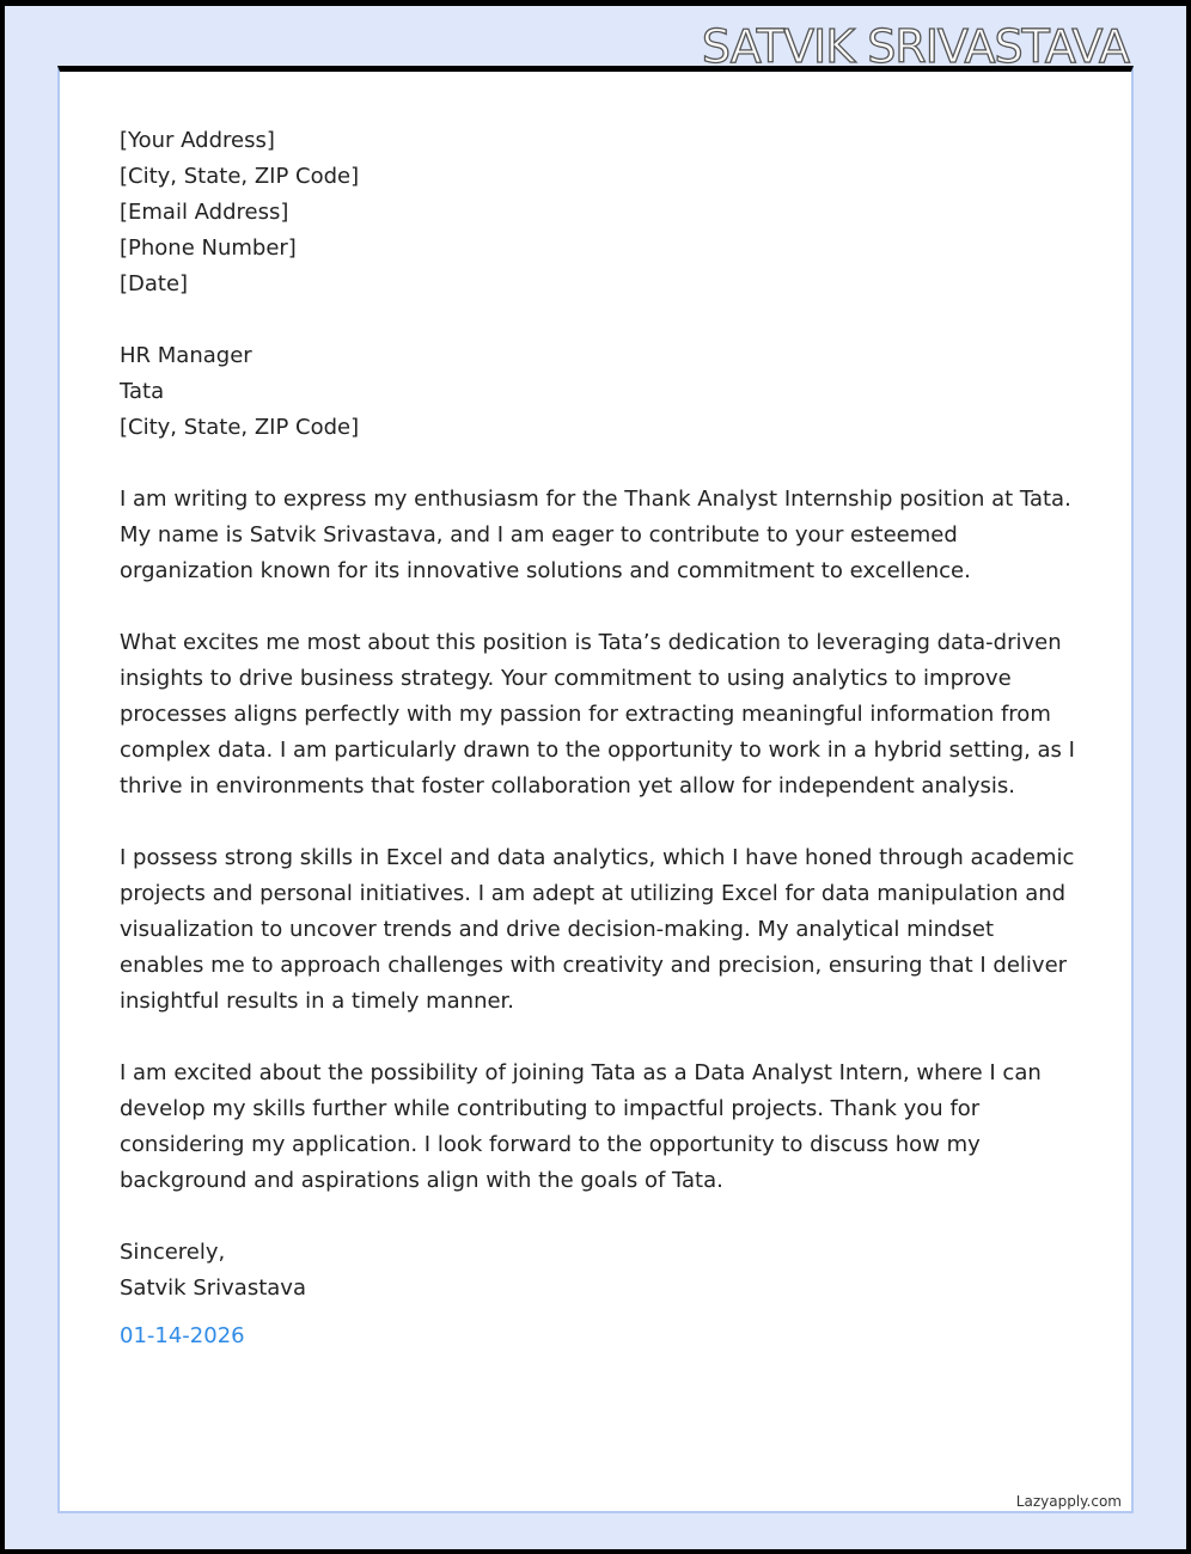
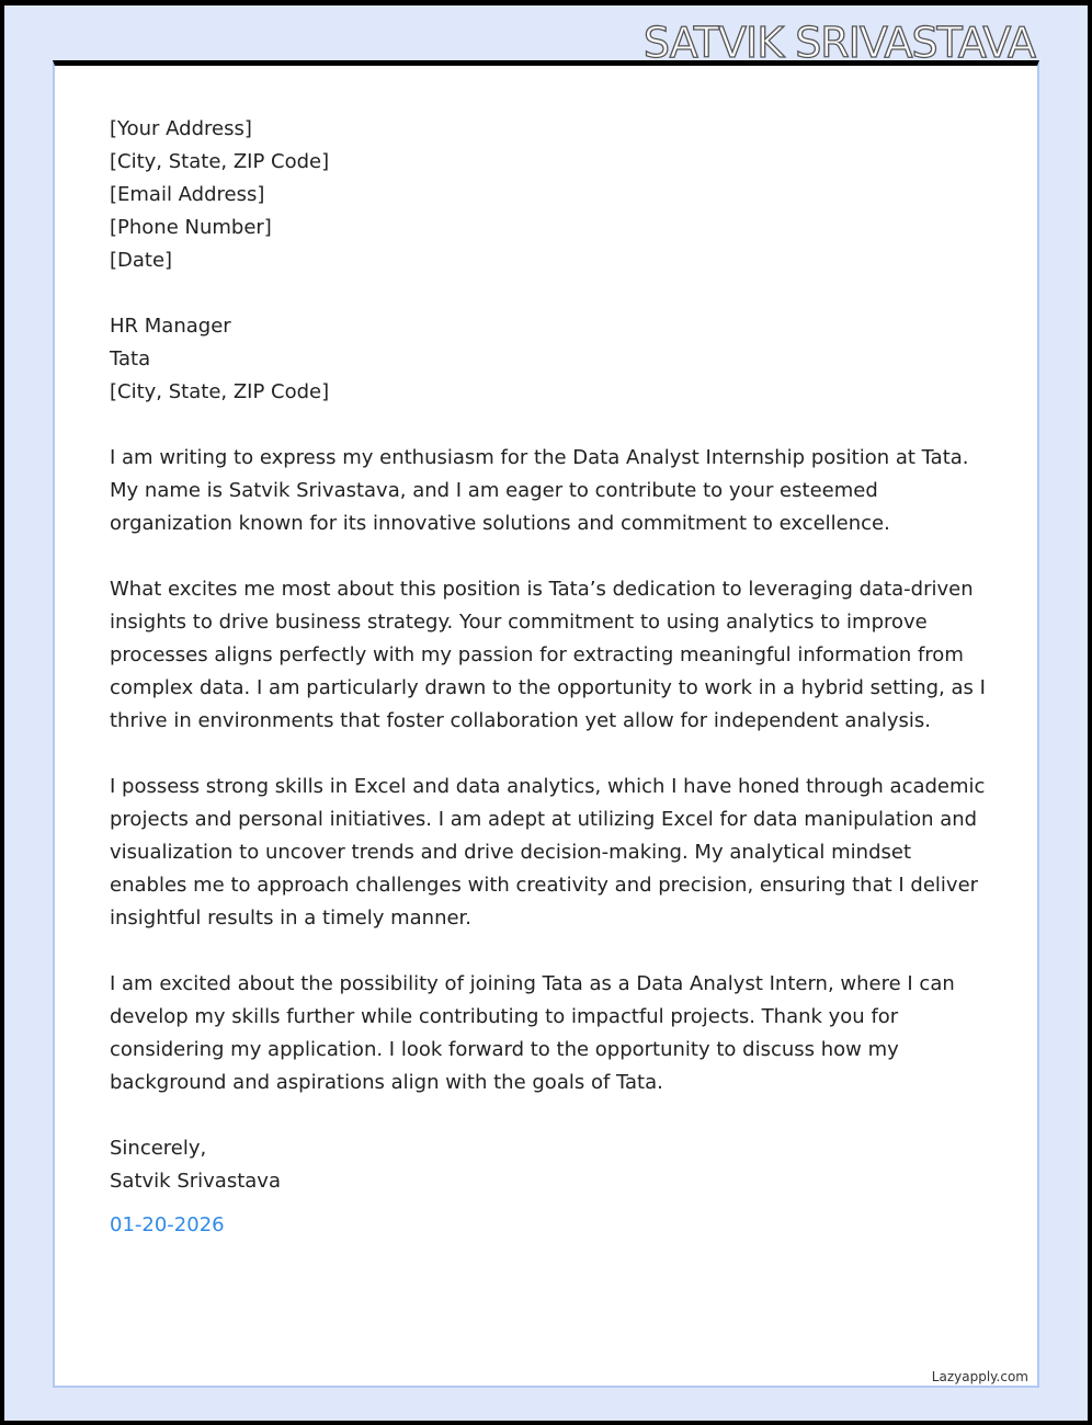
  SATVIK SRIVASTAVA
  [Your Address]
  [City, State, ZIP Code]
  [Email Address]
  [Phone Number]
  [Date]
  HR Manager
  Tata
  [City, State, ZIP Code]
- I am writing to express my enthusiasm for the Thank Analyst Internship position at Tata. My name is Satvik Srivastava, and I am eager to contribute to your esteemed organization known for its innovative solutions and commitment to excellence.
+ I am writing to express my enthusiasm for the Data Analyst Internship position at Tata. My name is Satvik Srivastava, and I am eager to contribute to your esteemed organization known for its innovative solutions and commitment to excellence.
  What excites me most about this position is Tata’s dedication to leveraging data-driven insights to drive business strategy. Your commitment to using analytics to improve processes aligns perfectly with my passion for extracting meaningful information from complex data. I am particularly drawn to the opportunity to work in a hybrid setting, as I thrive in environments that foster collaboration yet allow for independent analysis.
  I possess strong skills in Excel and data analytics, which I have honed through academic projects and personal initiatives. I am adept at utilizing Excel for data manipulation and visualization to uncover trends and drive decision-making. My analytical mindset enables me to approach challenges with creativity and precision, ensuring that I deliver insightful results in a timely manner.
  I am excited about the possibility of joining Tata as a Data Analyst Intern, where I can develop my skills further while contributing to impactful projects. Thank you for considering my application. I look forward to the opportunity to discuss how my background and aspirations align with the goals of Tata.
  Sincerely,
  Satvik Srivastava
- 01-14-2026
+ 01-20-2026
  Lazyapply.com
